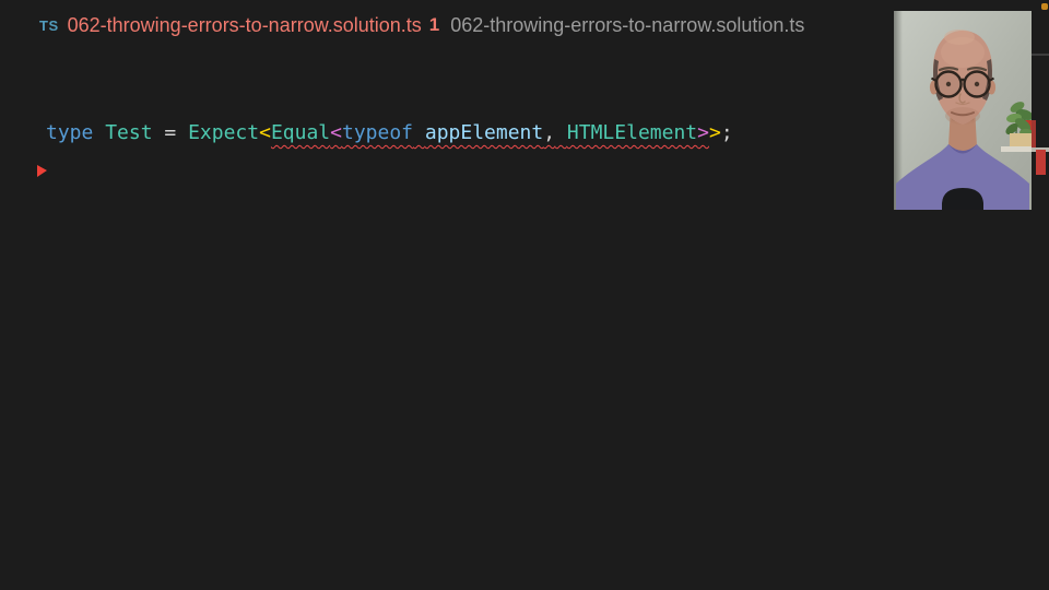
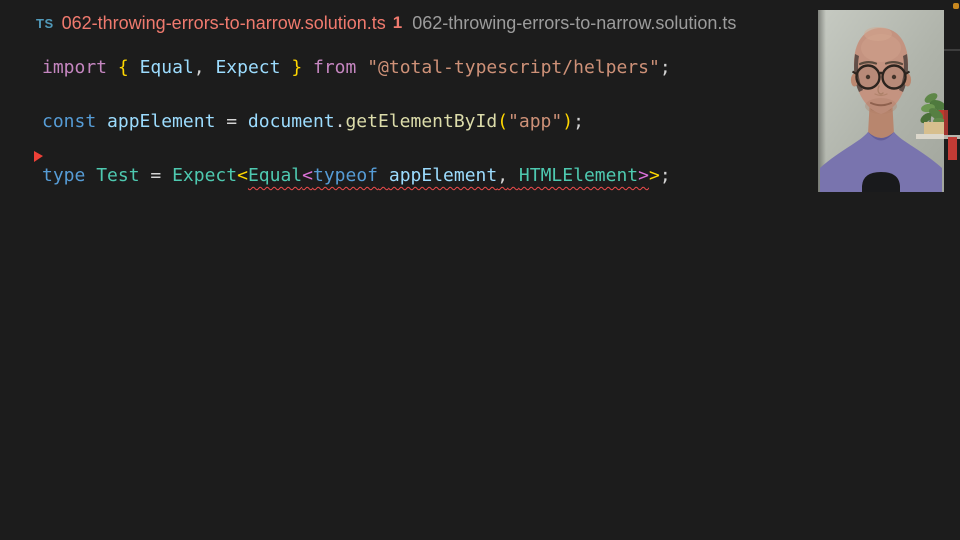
  TS
  062-throwing-errors-to-narrow.solution.ts
  1
  062-throwing-errors-to-narrow.solution.ts
+ import { Equal, Expect } from "@total-typescript/helpers";
+ const appElement = document.getElementById("app");
  type Test = Expect<Equal<typeof appElement, HTMLElement>>;
